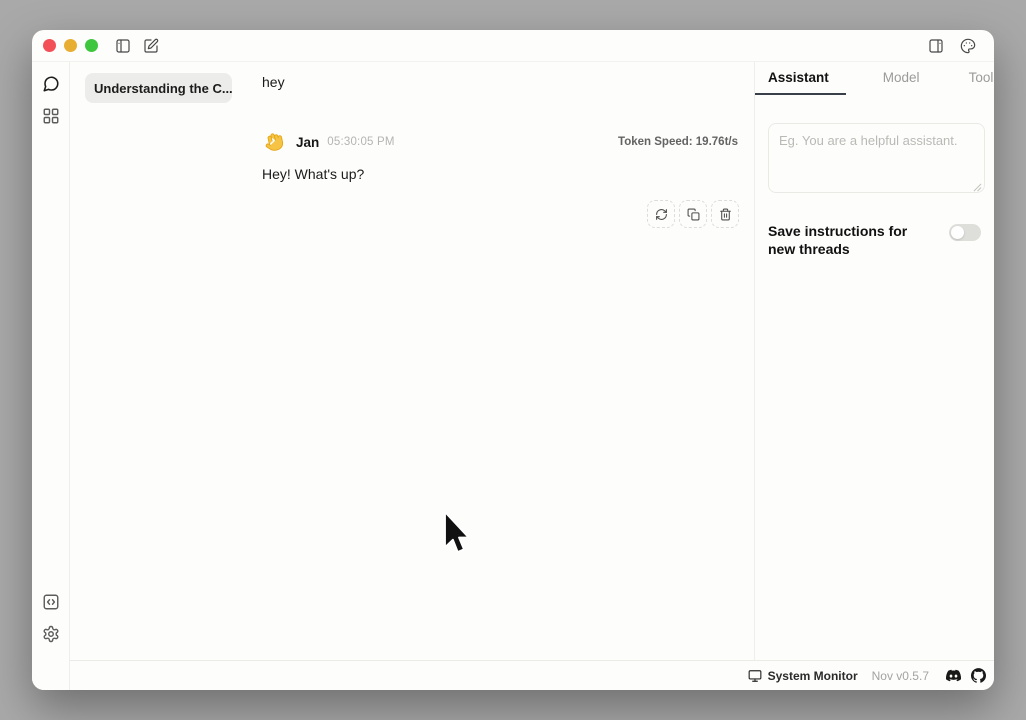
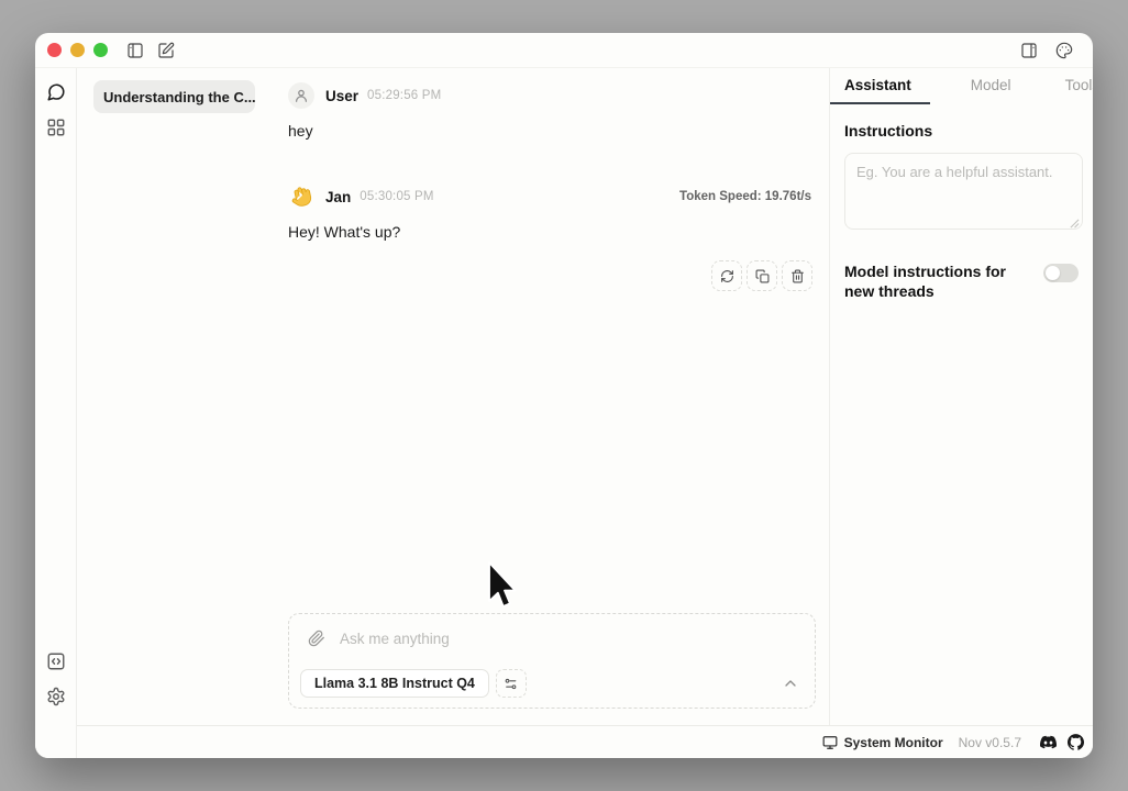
  Understanding the C...
+ User
+ 05:29:56 PM
  hey
  Jan
  05:30:05 PM
  Token Speed: 19.76t/s
  Hey! What's up?
+ Ask me anything
+ Llama 3.1 8B Instruct Q4
  Assistant
  Model
  Tool
+ Instructions
  Eg. You are a helpful assistant.
- Save instructions for new threads
+ Model instructions for new threads
  System Monitor
  Nov v0.5.7
